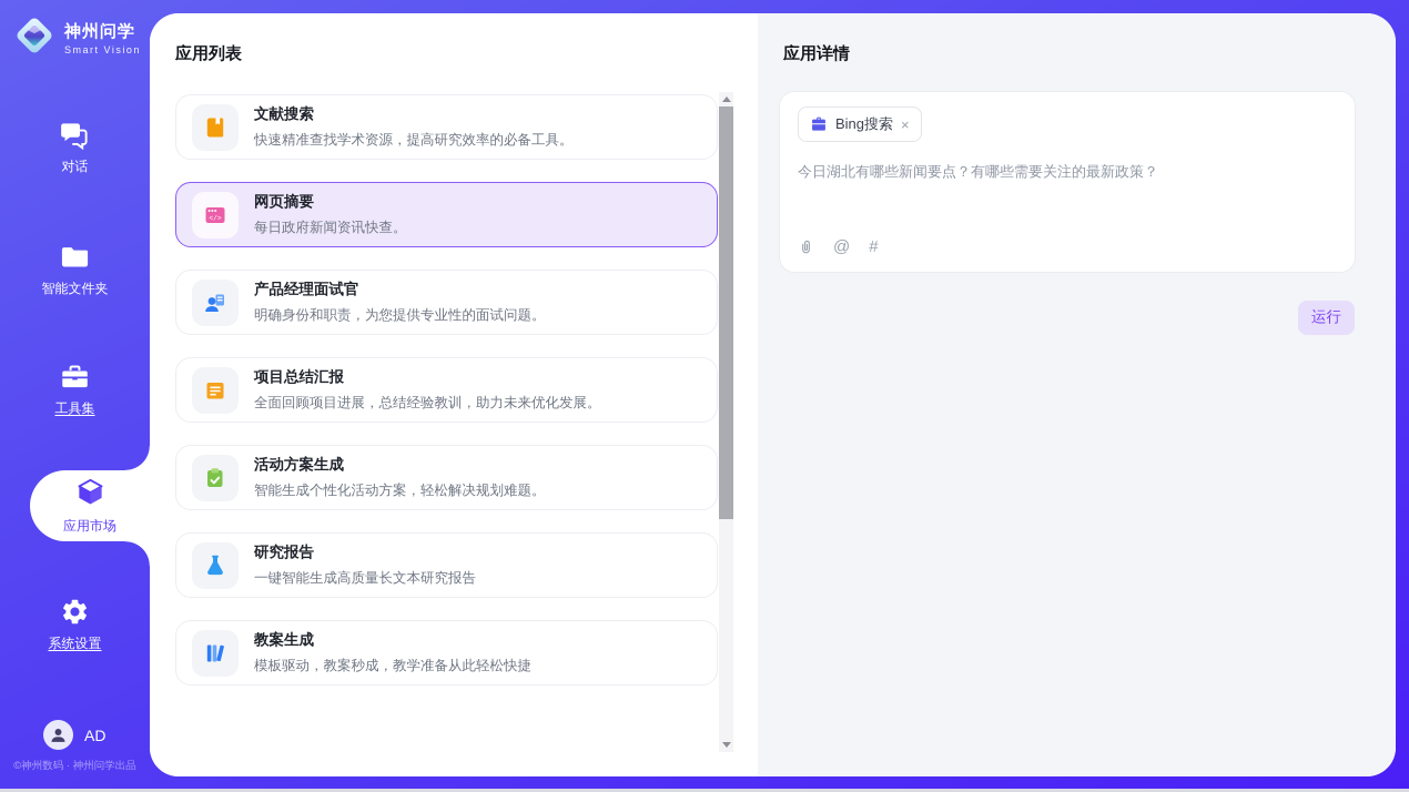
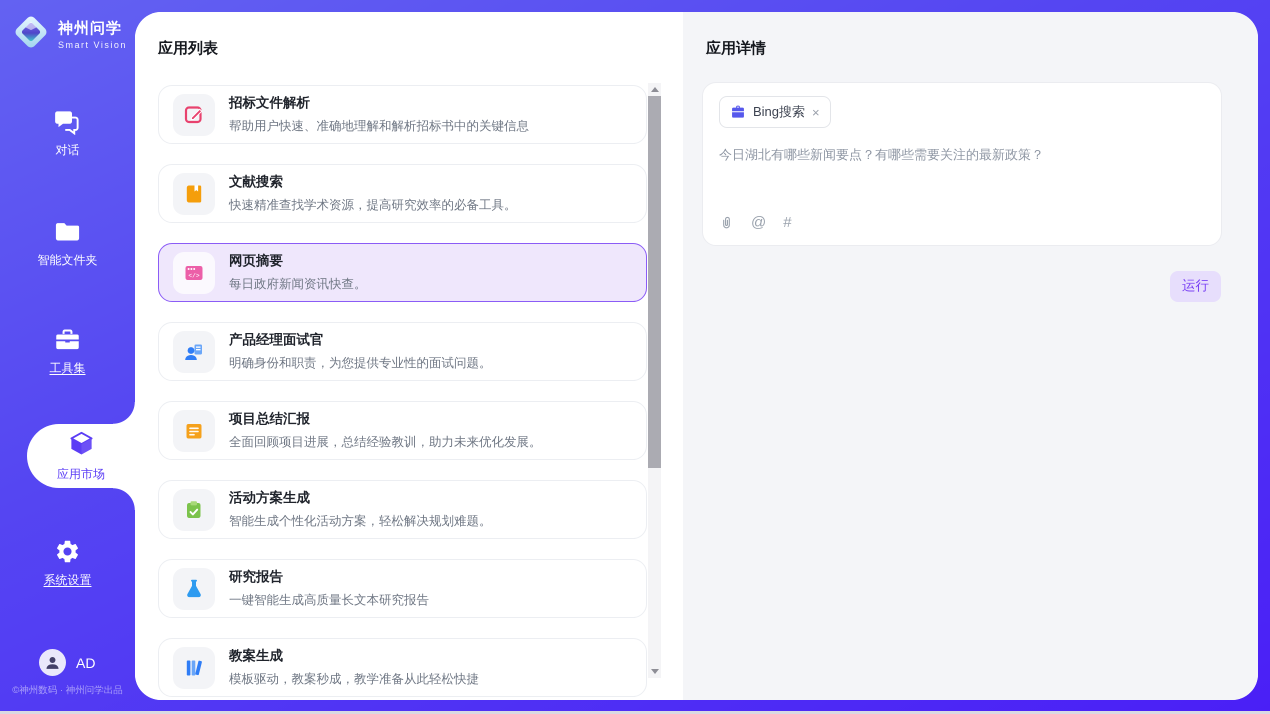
  神州问学
  Smart Vision
  对话
  智能文件夹
  工具集
  应用市场
  系统设置
  AD
  ©神州数码 · 神州问学出品
  应用列表
+ 招标文件解析
+ 帮助用户快速、准确地理解和解析招标书中的关键信息
  文献搜索
  快速精准查找学术资源，提高研究效率的必备工具。
  网页摘要
  每日政府新闻资讯快查。
  产品经理面试官
  明确身份和职责，为您提供专业性的面试问题。
  项目总结汇报
  全面回顾项目进展，总结经验教训，助力未来优化发展。
  活动方案生成
  智能生成个性化活动方案，轻松解决规划难题。
  研究报告
  一键智能生成高质量长文本研究报告
  教案生成
  模板驱动，教案秒成，教学准备从此轻松快捷
  应用详情
  Bing搜索
  ×
  今日湖北有哪些新闻要点？有哪些需要关注的最新政策？
  @
  #
  运行
